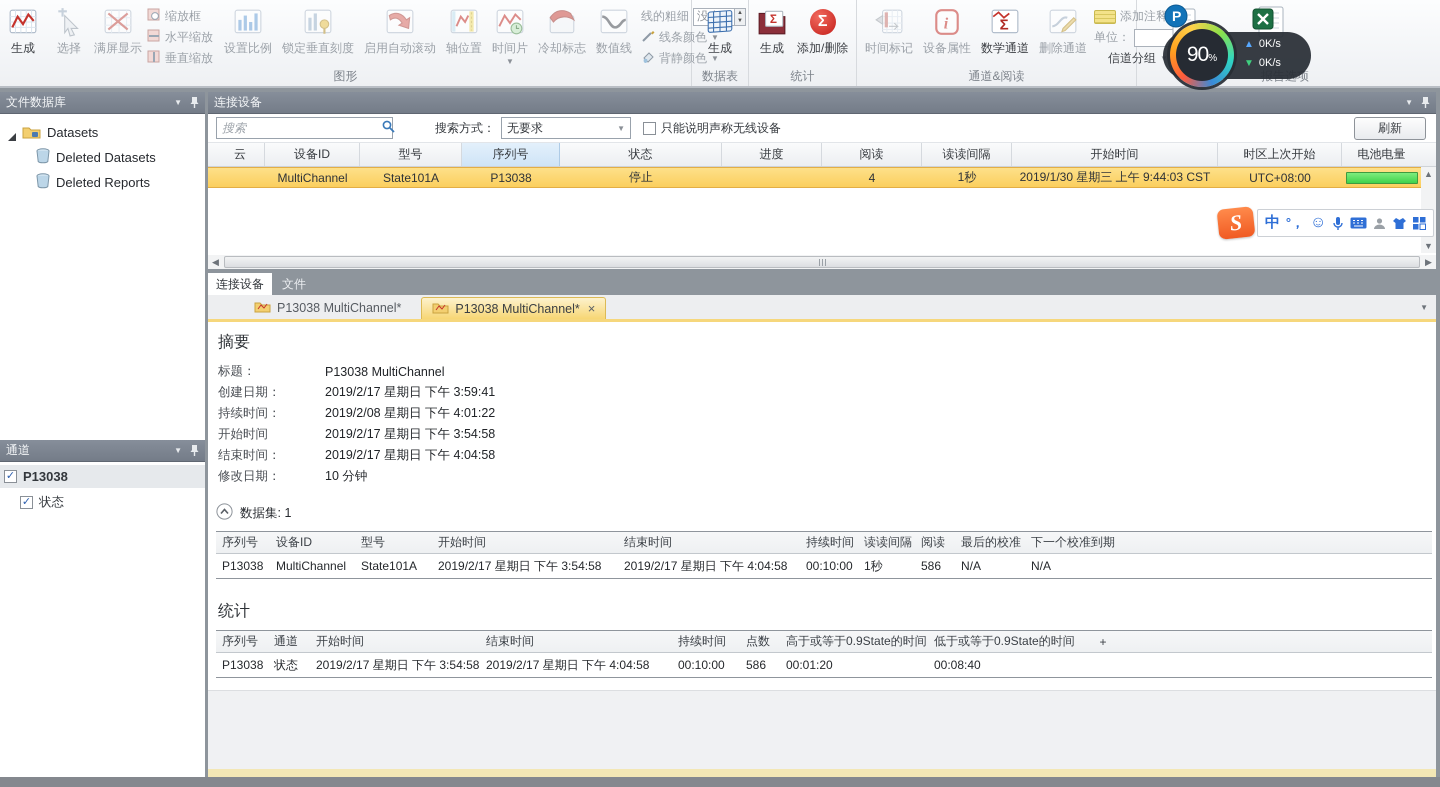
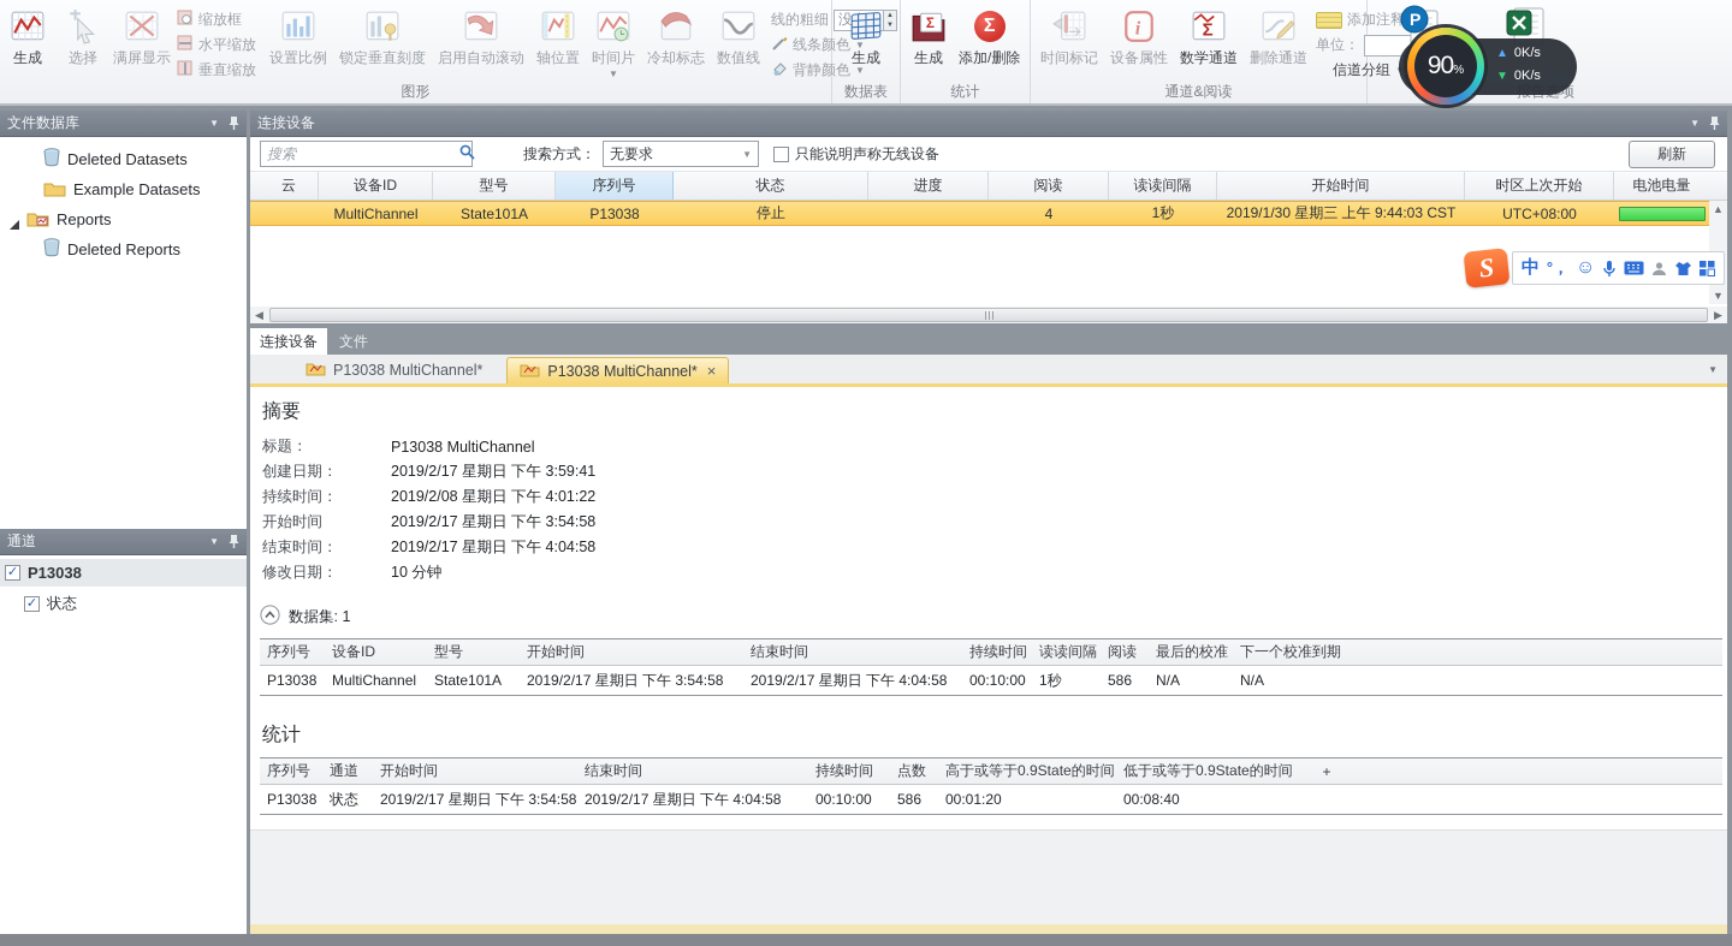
  生成
  选择
  满屏显示
  缩放框
  水平缩放
  垂直缩放
  设置比例
  锁定垂直刻度
  启用自动滚动
  轴位置
  时间片
  ▼
  冷却标志
  数值线
  线的粗细
  线条颜色
  ▼
  背静颜色
  ▼
  图形
  生成
  数据表
  Σ
  生成
  Σ
  添加/删除
  统计
  时间标记
  i
  设备属性
  Σ
  数学通道
  删除通道
  添加注释
  单位：
  信道分组
  通道&阅读
  P
  ▲
  0K/s
  ▼
  0K/s
  90
  %
  文件数据库
  ▼
- Datasets
  Deleted Datasets
+ Example Datasets
+ Reports
  Deleted Reports
  通道
  ▼
  ✓
  P13038
  ✓
  状态
  连接设备
  ▼
  搜索
  搜索方式：
  无要求
  ▼
  只能说明声称无线设备
  刷新
  云
  设备ID
  型号
  序列号
  状态
  进度
  阅读
  读读间隔
  开始时间
  时区上次开始
  电池电量
  MultiChannel
  State101A
  P13038
  停止
  4
  1秒
  2019/1/30 星期三 上午 9:44:03 CST
  UTC+08:00
  ▲
  ▼
  中
  °，
  ☺
  ◀
  ▶
  连接设备
  文件
  P13038 MultiChannel*
  P13038 MultiChannel*
  ×
  ▼
  摘要
  标题：
  P13038 MultiChannel
  创建日期：
  2019/2/17 星期日 下午 3:59:41
  持续时间：
  2019/2/08 星期日 下午 4:01:22
  开始时间
  2019/2/17 星期日 下午 3:54:58
  结束时间：
  2019/2/17 星期日 下午 4:04:58
  修改日期：
  10 分钟
  数据集: 1
  序列号
  设备ID
  型号
  开始时间
  结束时间
  持续时间
  读读间隔
  阅读
  最后的校准
  下一个校准到期
  P13038
  MultiChannel
  State101A
  2019/2/17 星期日 下午 3:54:58
  2019/2/17 星期日 下午 4:04:58
  00:10:00
  1秒
  586
  N/A
  N/A
  统计
  序列号
  通道
  开始时间
  结束时间
  持续时间
  点数
  高于或等于0.9State的时间
  低于或等于0.9State的时间
  +
  P13038
  状态
  2019/2/17 星期日 下午 3:54:58
  2019/2/17 星期日 下午 4:04:58
  00:10:00
  586
  00:01:20
  00:08:40
